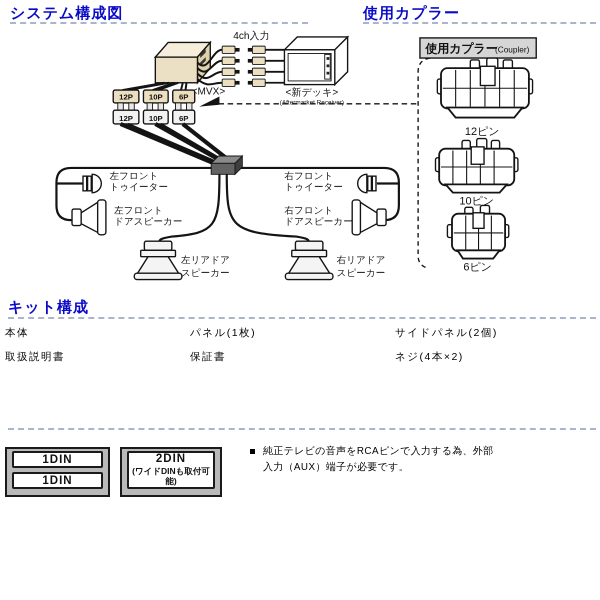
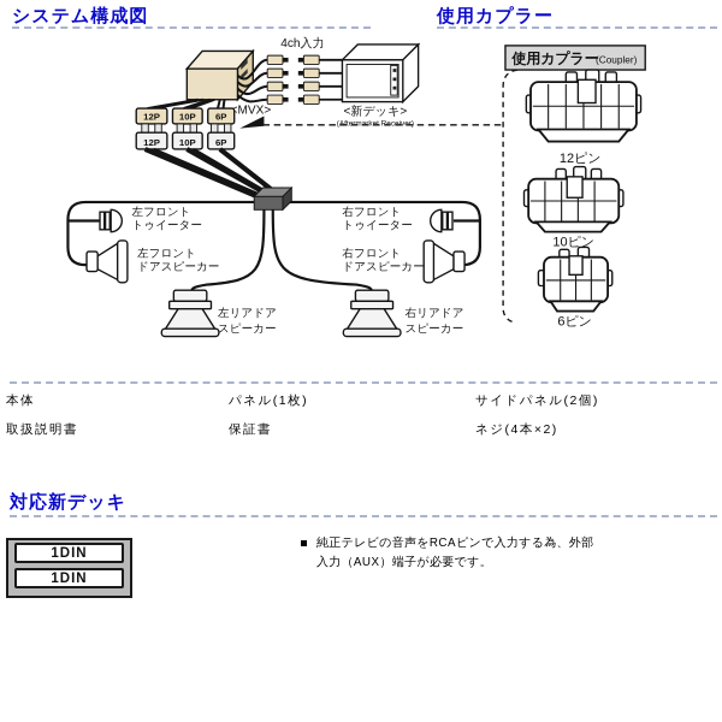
  システム構成図
  使用カプラー
  MVX>
  4ch入力
  <新デッキ>
  12P
  10P
  6P
  12P
  10P
  6P
  左フロント
  トゥイーター
  左フロント
  ドアスピーカー
  右フロント
  トゥイーター
  右フロント
  ドアスピーカー
  左リアドア
  スピーカー
  右リアドア
  スピーカー
  使用カプラー
  (Coupler)
  12ピン
  10ピン
  6ピン
- キット構成
  本体
  パネル(1枚)
  サイドパネル(2個)
  取扱説明書
  保証書
  ネジ(4本×2)
+ 対応新デッキ
  1DIN
  1DIN
- 2DIN
- (ワイドDINも取付可能)
  純正テレビの音声をRCAピンで入力する為、外部入力（AUX）端子が必要です。
